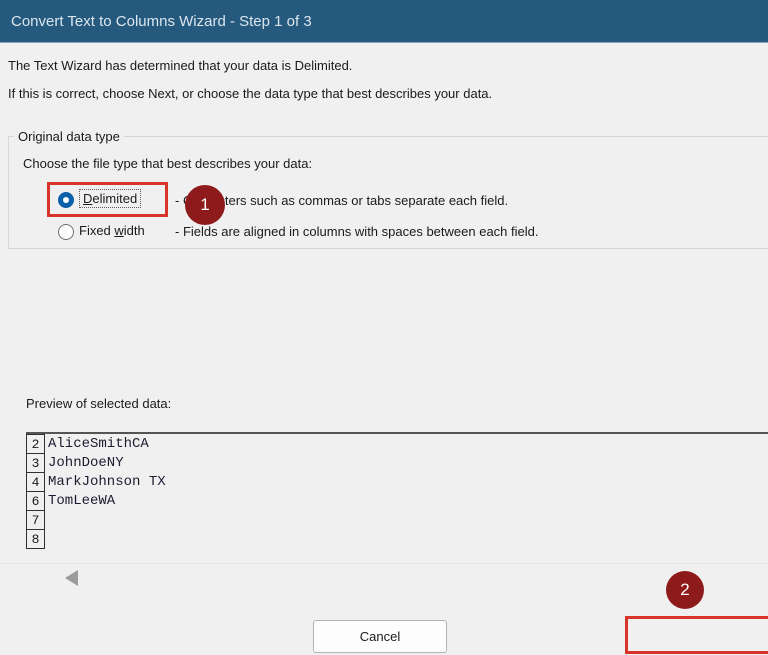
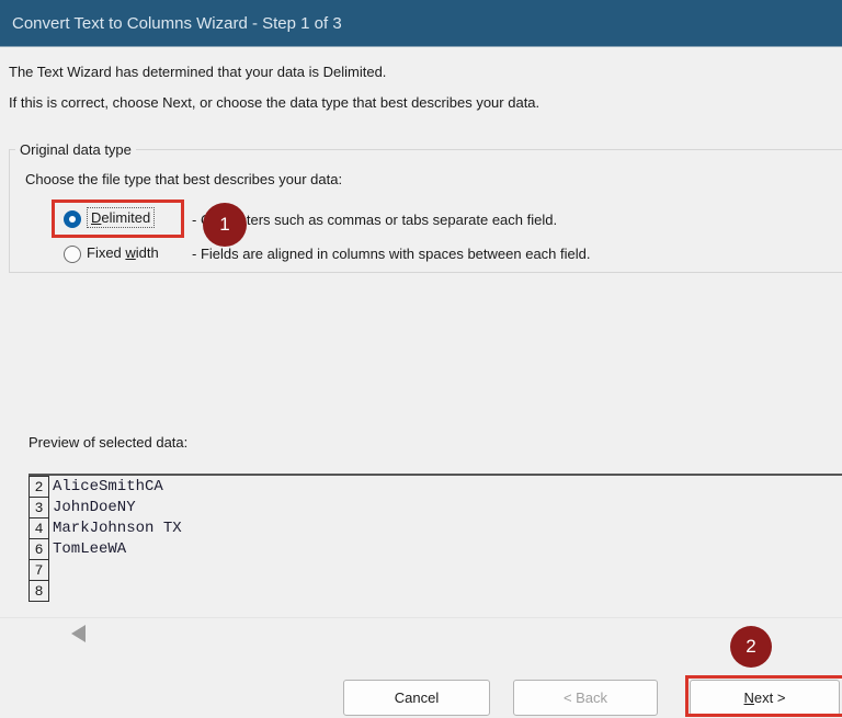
  Convert Text to Columns Wizard - Step 1 of 3
  The Text Wizard has determined that your data is Delimited.
  If this is correct, choose Next, or choose the data type that best describes your data.
  Original data type
  Choose the file type that best describes your data:
  Delimited
  -ters such as commas or tabs separate each field.
  Fixed width
  - Fields are aligned in columns with spaces between each field.
  1
  Preview of selected data:
  2
  AliceSmithCA
  3
  JohnDoeNY
  4
  MarkJohnson TX
  6
  TomLeeWA
  7
  8
  2
  Cancel
+ < Back
+ N
+ ext >
